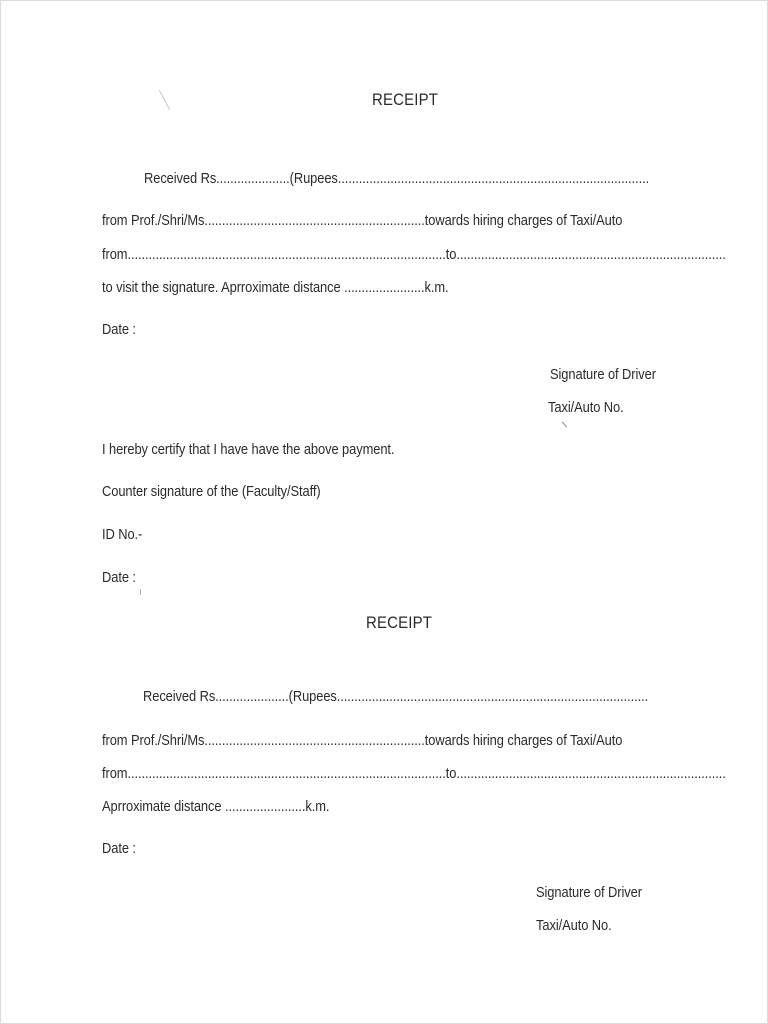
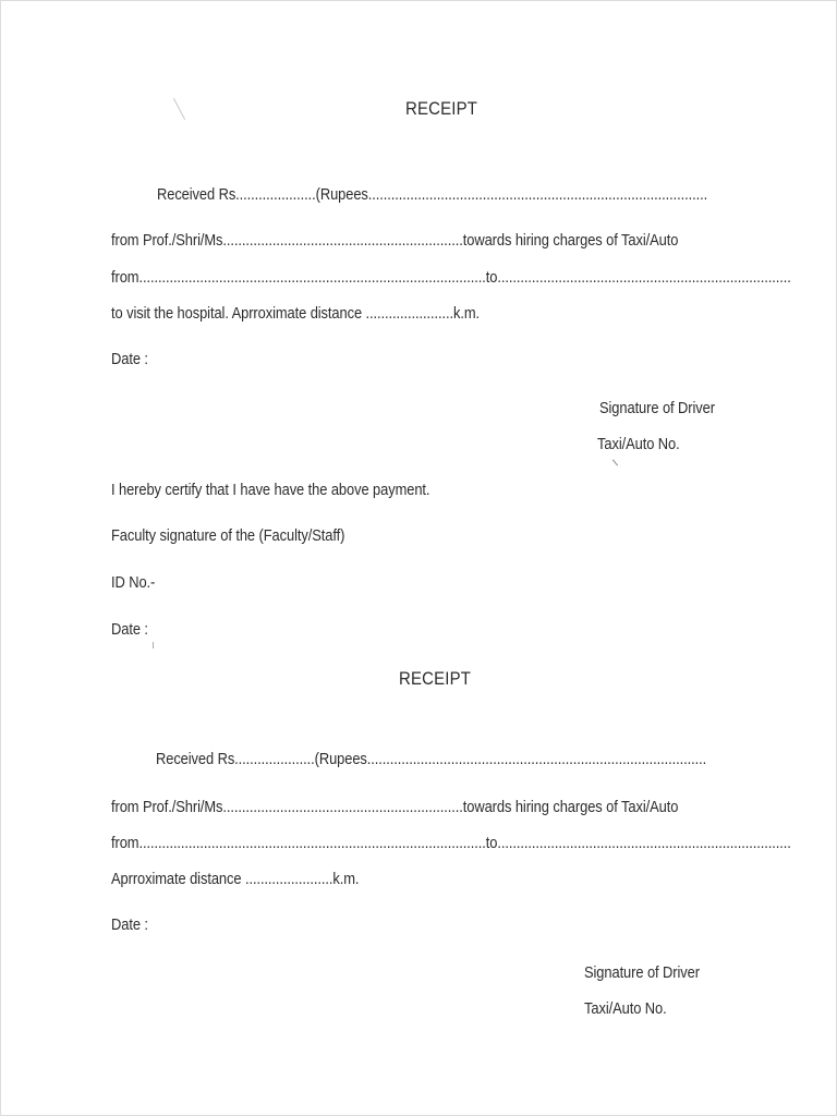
  RECEIPT
  Received Rs.....................(Rupees.........................................................................................
  from Prof./Shri/Ms...............................................................towards hiring charges of Taxi/Auto
  from...........................................................................................to.............................................................................
- to visit the signature. Aprroximate distance .......................k.m.
+ to visit the hospital. Aprroximate distance .......................k.m.
  Date :
  Signature of Driver
  Taxi/Auto No.
  I hereby certify that I have have the above payment.
- Counter signature of the (Faculty/Staff)
+ Faculty signature of the (Faculty/Staff)
  ID No.-
  Date :
  RECEIPT
  Received Rs.....................(Rupees.........................................................................................
  from Prof./Shri/Ms...............................................................towards hiring charges of Taxi/Auto
  from...........................................................................................to.............................................................................
  Aprroximate distance .......................k.m.
  Date :
  Signature of Driver
  Taxi/Auto No.
